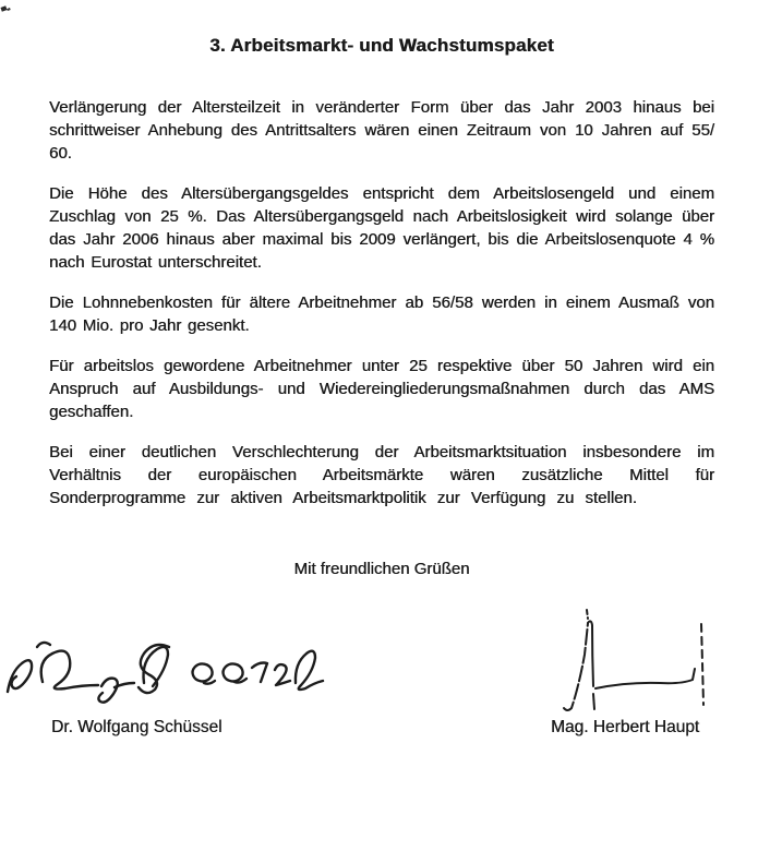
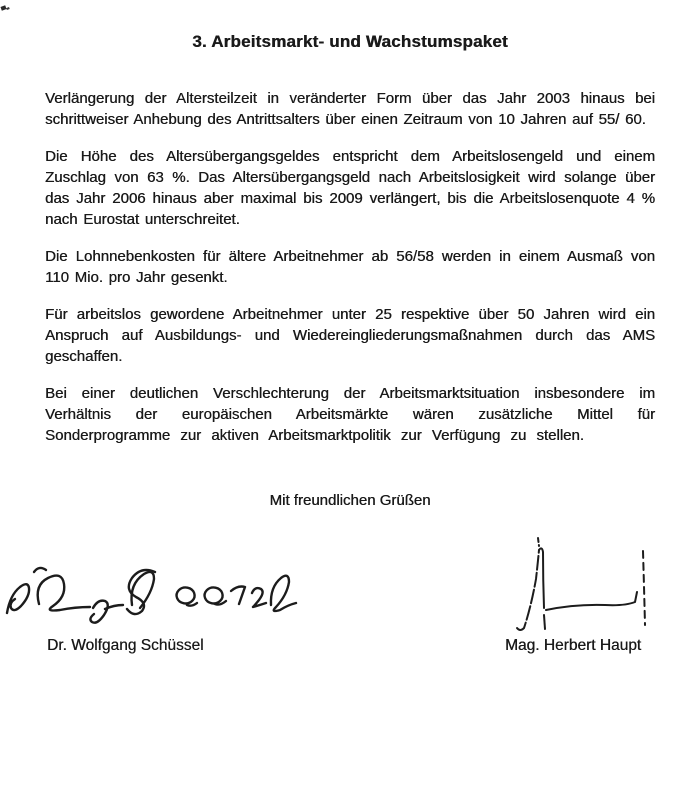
  3. Arbeitsmarkt- und Wachstumspaket
- Verlängerung der Altersteilzeit in veränderter Form über das Jahr 2003 hinaus bei schrittweiser Anhebung des Antrittsalters wären einen Zeitraum von 10 Jahren auf 55/ 60.
+ Verlängerung der Altersteilzeit in veränderter Form über das Jahr 2003 hinaus bei schrittweiser Anhebung des Antrittsalters über einen Zeitraum von 10 Jahren auf 55/ 60.
- Die Höhe des Altersübergangsgeldes entspricht dem Arbeitslosengeld und einem Zuschlag von 25 %. Das Altersübergangsgeld nach Arbeitslosigkeit wird solange über das Jahr 2006 hinaus aber maximal bis 2009 verlängert, bis die Arbeitslosenquote 4 % nach Eurostat unterschreitet.
+ Die Höhe des Altersübergangsgeldes entspricht dem Arbeitslosengeld und einem Zuschlag von 63 %. Das Altersübergangsgeld nach Arbeitslosigkeit wird solange über das Jahr 2006 hinaus aber maximal bis 2009 verlängert, bis die Arbeitslosenquote 4 % nach Eurostat unterschreitet.
- Die Lohnnebenkosten für ältere Arbeitnehmer ab 56/58 werden in einem Ausmaß von 140 Mio. pro Jahr gesenkt.
+ Die Lohnnebenkosten für ältere Arbeitnehmer ab 56/58 werden in einem Ausmaß von 110 Mio. pro Jahr gesenkt.
  Für arbeitslos gewordene Arbeitnehmer unter 25 respektive über 50 Jahren wird ein Anspruch auf Ausbildungs- und Wiedereingliederungsmaßnahmen durch das AMS geschaffen.
  Bei einer deutlichen Verschlechterung der Arbeitsmarktsituation insbesondere im Verhältnis der europäischen Arbeitsmärkte wären zusätzliche Mittel für Sonderprogramme zur aktiven Arbeitsmarktpolitik zur Verfügung zu stellen.
  Mit freundlichen Grüßen
  Dr. Wolfgang Schüssel
  Mag. Herbert Haupt
